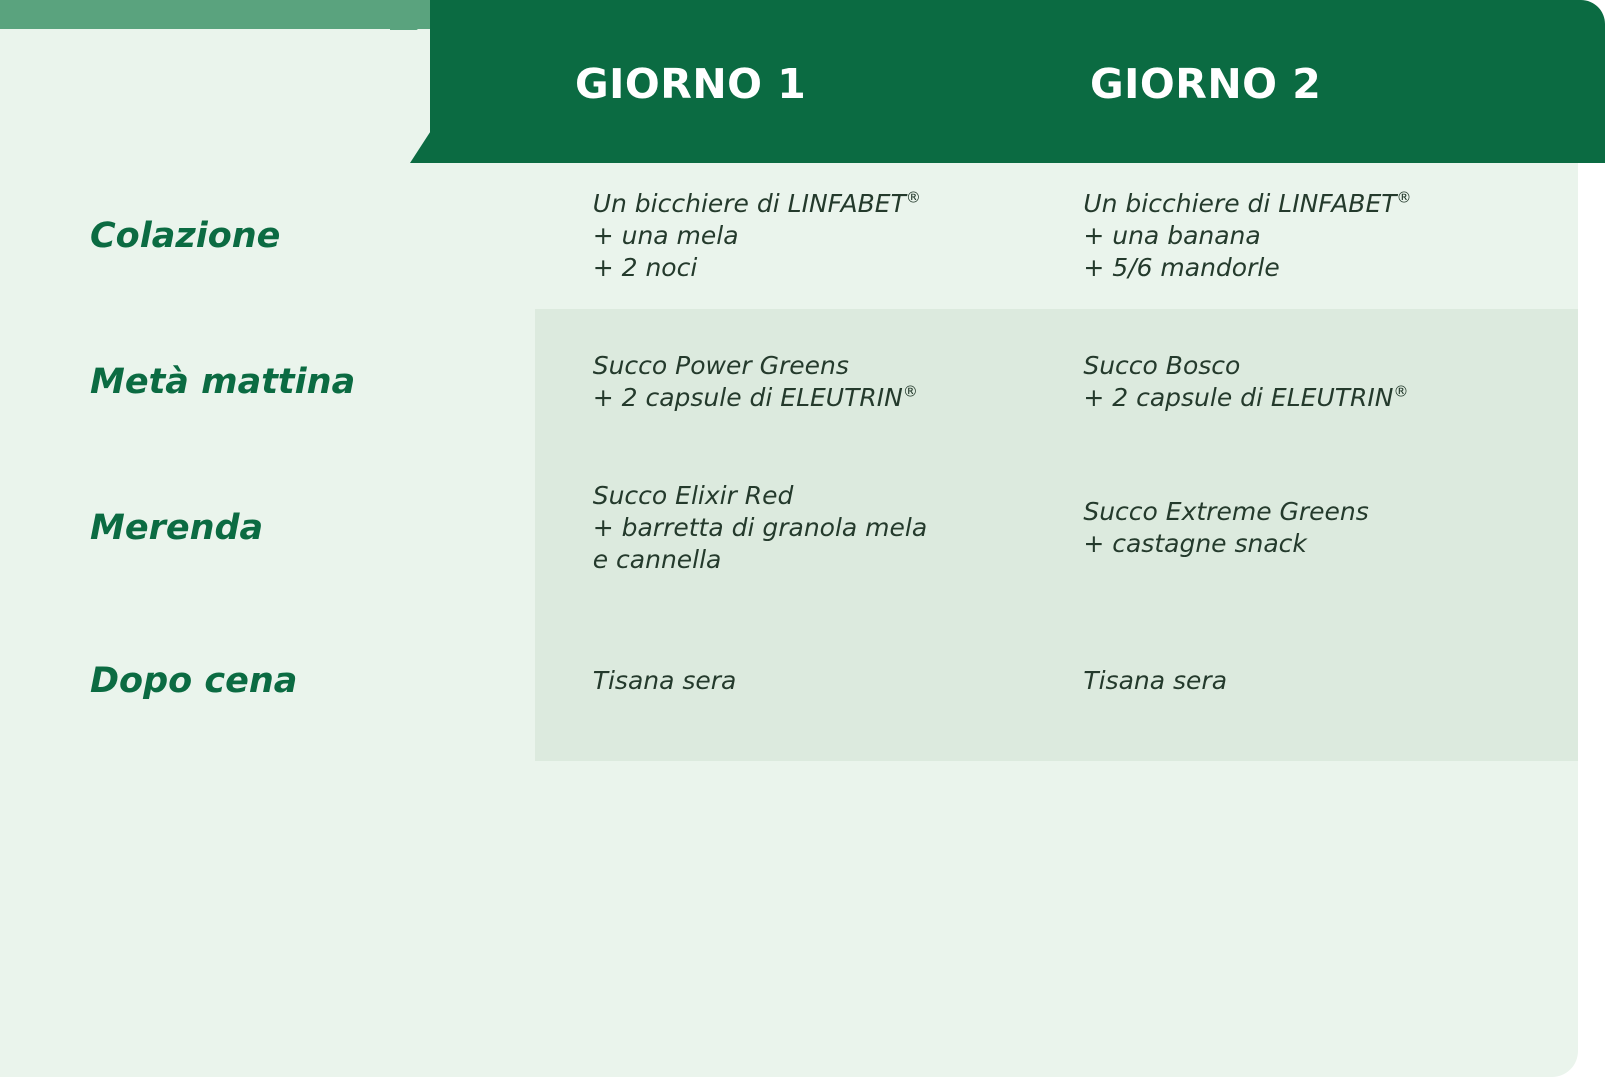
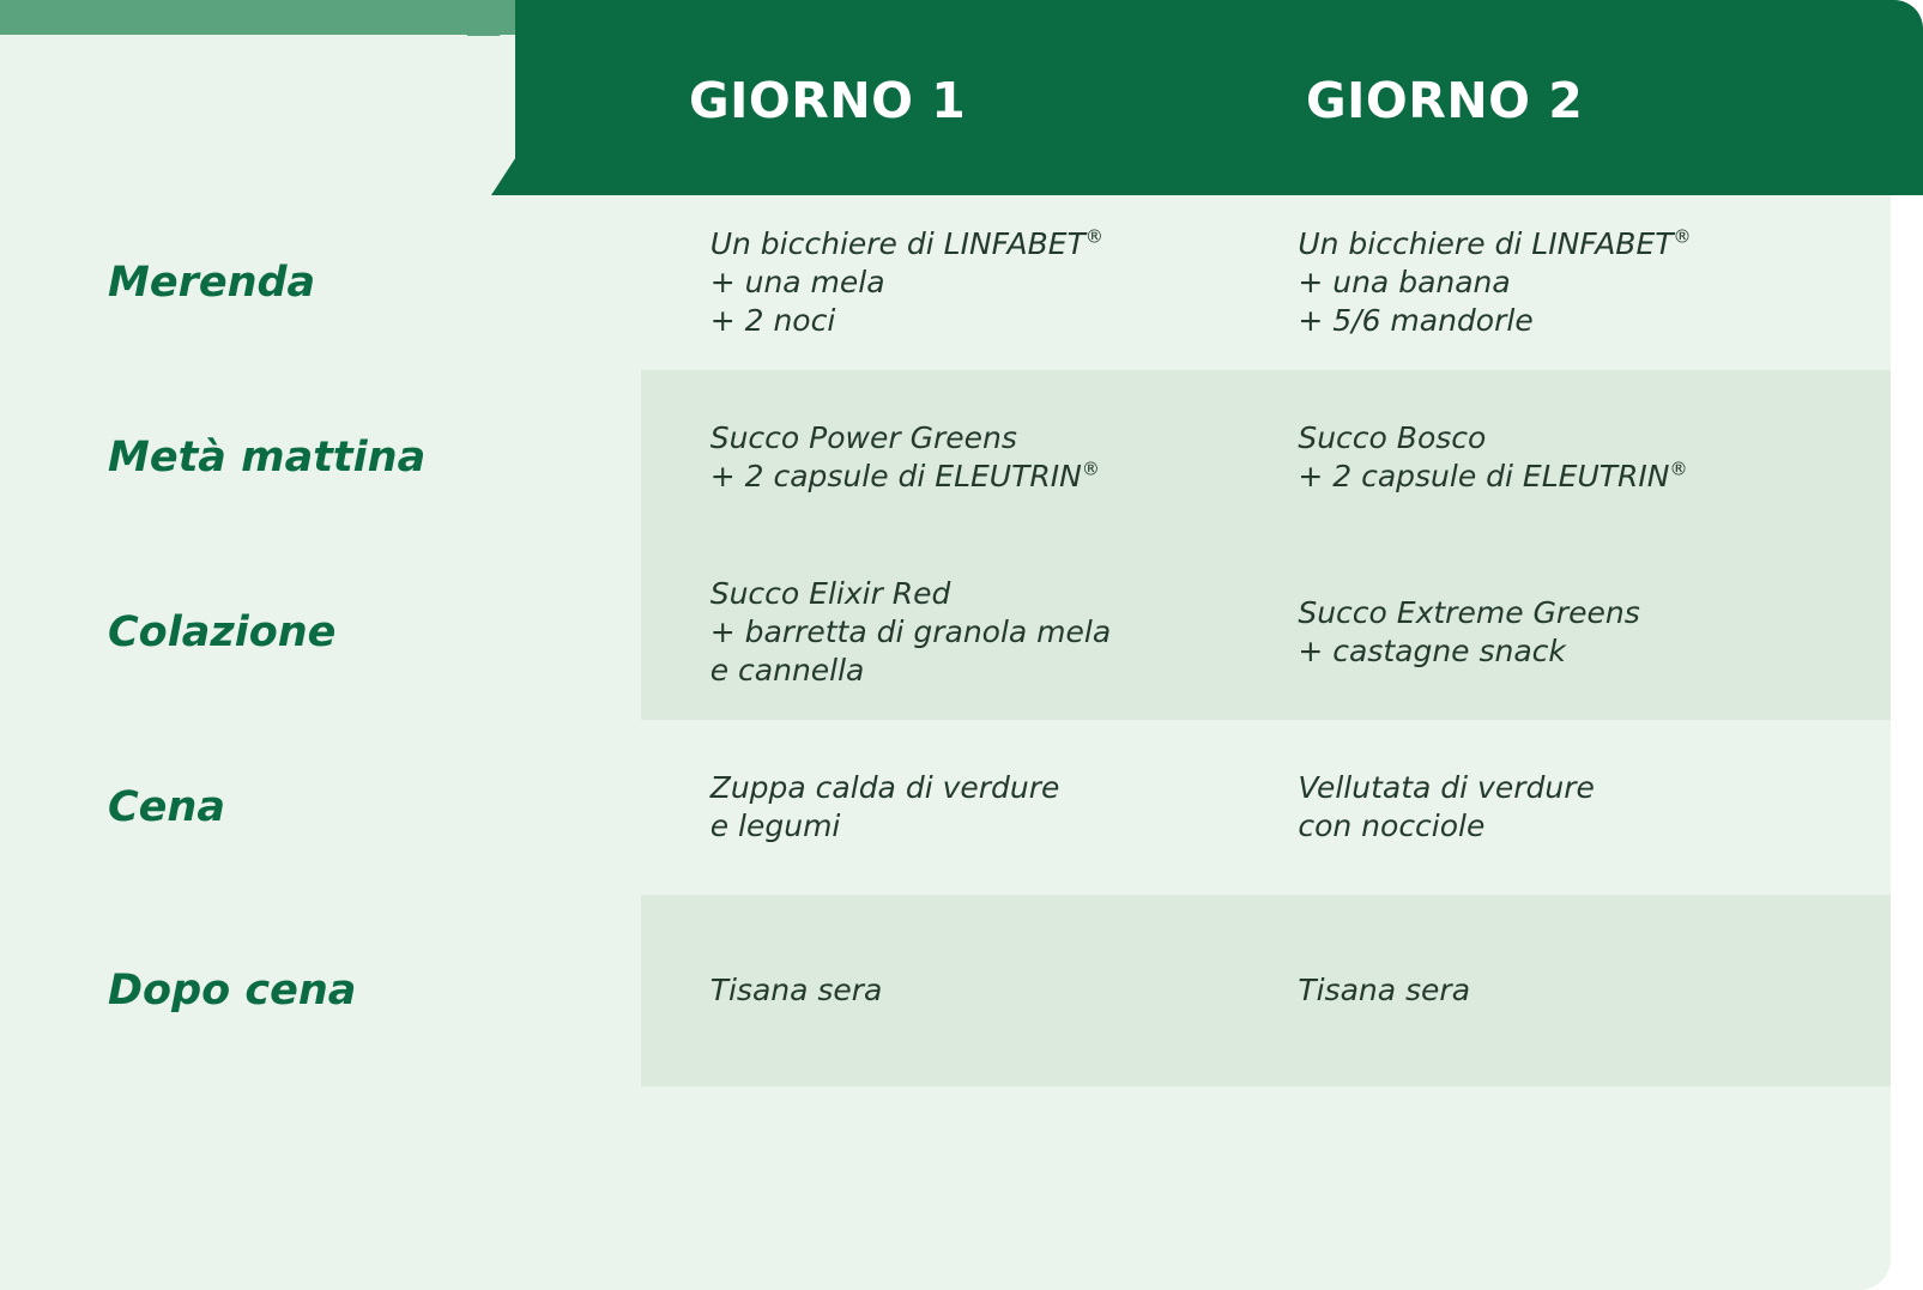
  GIORNO 1
  GIORNO 2
- Colazione
+ Merenda
  Un bicchiere di LINFABET®
  + una mela
  + 2 noci
  Un bicchiere di LINFABET®
  + una banana
  + 5/6 mandorle
  Metà mattina
  Succo Power Greens
  + 2 capsule di ELEUTRIN®
  Succo Bosco
  + 2 capsule di ELEUTRIN®
- Merenda
+ Colazione
  Succo Elixir Red
  + barretta di granola mela
  e cannella
  Succo Extreme Greens
  + castagne snack
+ Cena
+ Zuppa calda di verdure
+ e legumi
+ Vellutata di verdure
+ con nocciole
  Dopo cena
  Tisana sera
  Tisana sera
